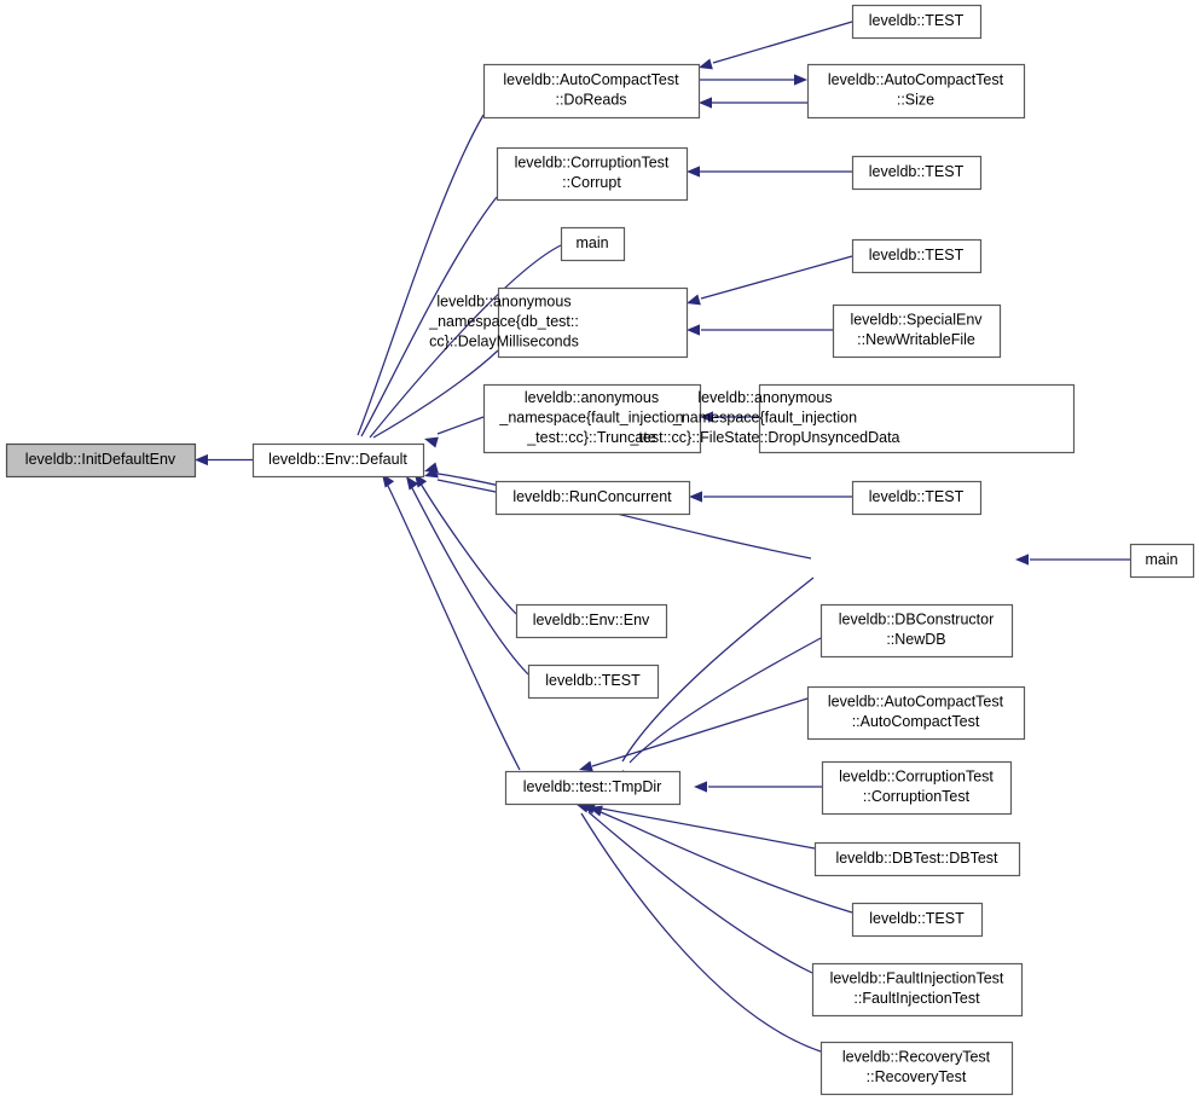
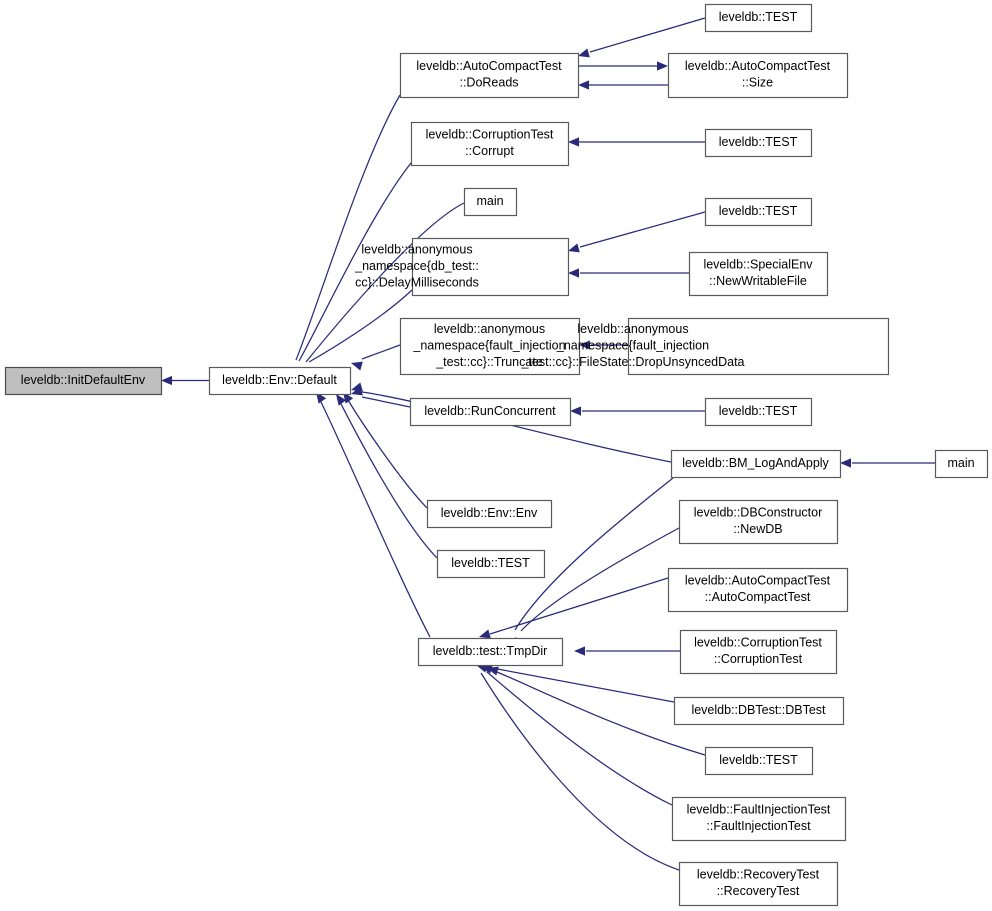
  leveldb::InitDefaultEnv
  leveldb::Env::Default
  leveldb::AutoCompactTest
  ::DoReads
  leveldb::TEST
  leveldb::AutoCompactTest
  ::Size
  leveldb::CorruptionTest
  ::Corrupt
  leveldb::TEST
  main
  leveldb::anonymous
  _namespace{db_test::
  cc}::DelayMilliseconds
  leveldb::TEST
  leveldb::SpecialEnv
  ::NewWritableFile
  leveldb::anonymous
  _namespace{fault_injection
  _test::cc}::Truncate
  leveldb::anonymous
  _namespace{fault_injection
  _test::cc}::FileState::DropUnsyncedData
  leveldb::RunConcurrent
  leveldb::TEST
+ leveldb::BM_LogAndApply
  main
  leveldb::Env::Env
  leveldb::TEST
  leveldb::test::TmpDir
  leveldb::DBConstructor
  ::NewDB
  leveldb::AutoCompactTest
  ::AutoCompactTest
  leveldb::CorruptionTest
  ::CorruptionTest
  leveldb::DBTest::DBTest
  leveldb::TEST
  leveldb::FaultInjectionTest
  ::FaultInjectionTest
  leveldb::RecoveryTest
  ::RecoveryTest
